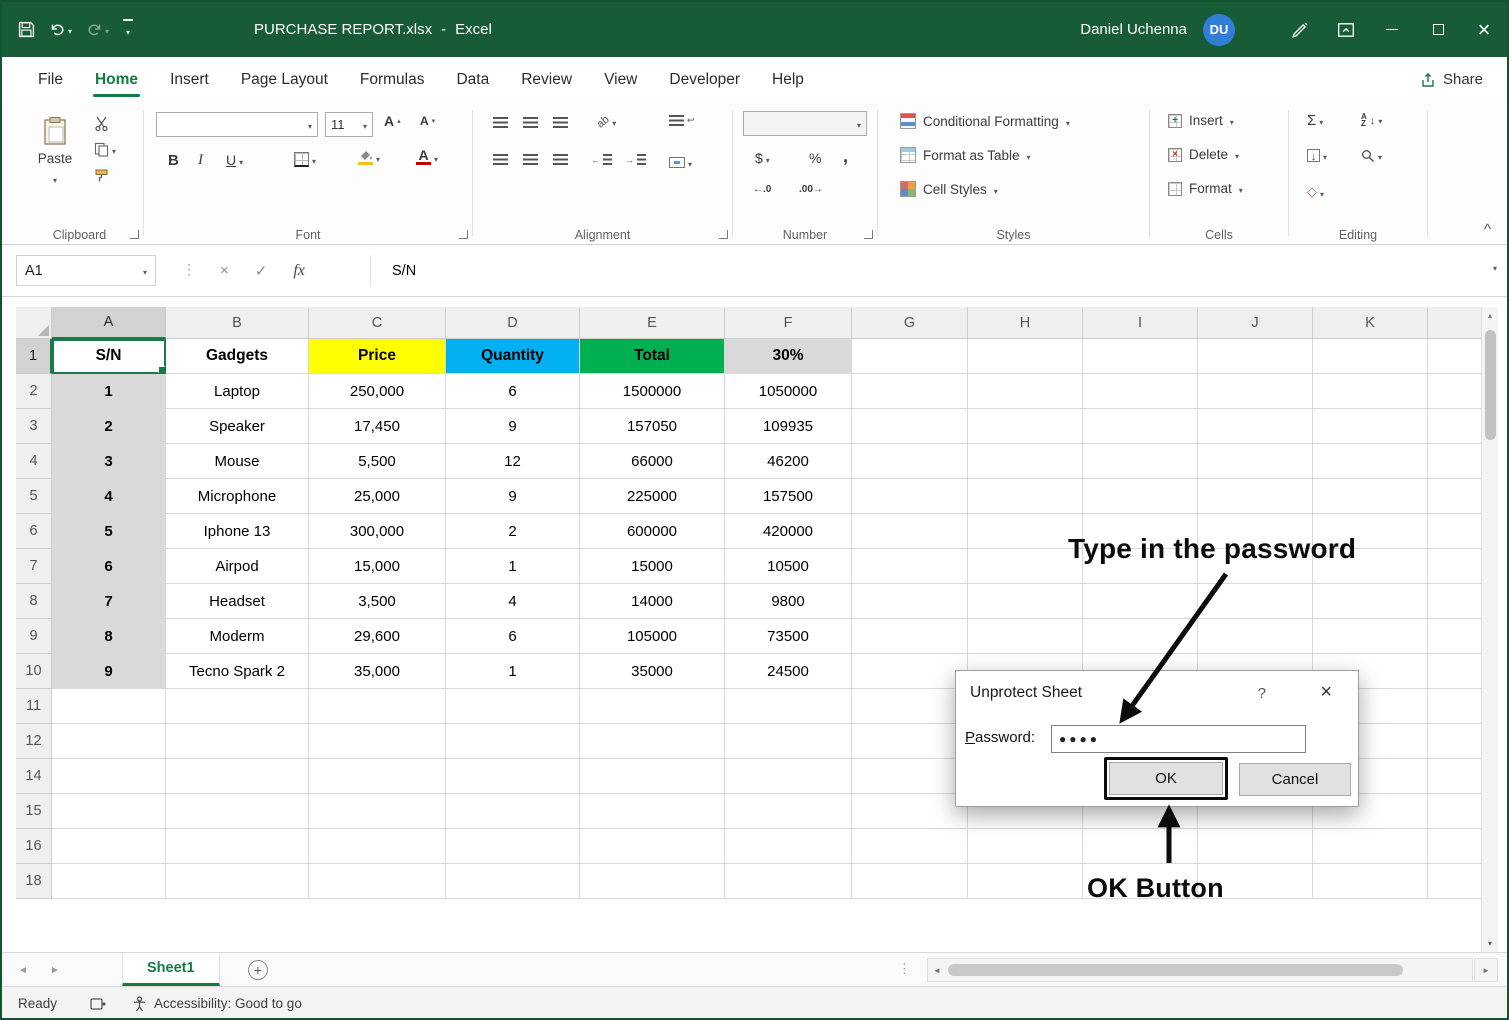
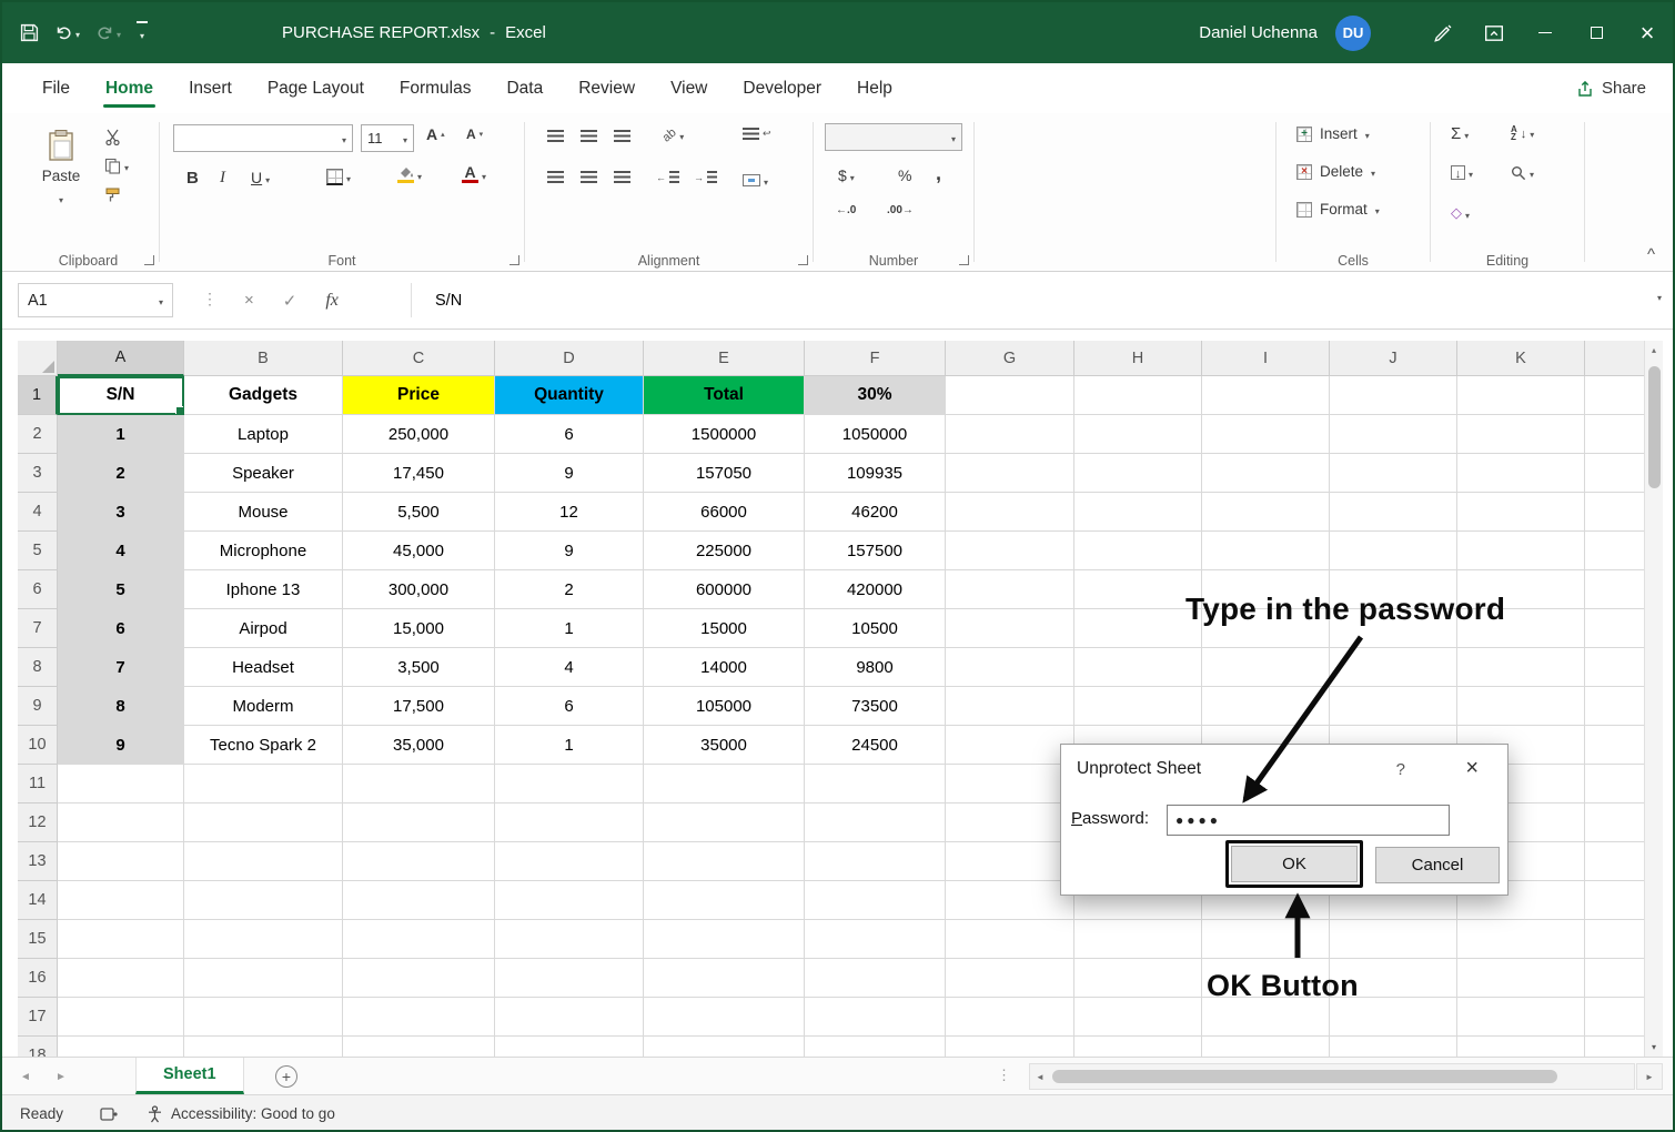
  PURCHASE REPORT.xlsx
  -
  Excel
  Daniel Uchenna
  DU
  File
  Home
  Insert
  Page Layout
  Formulas
  Data
  Review
  View
  Developer
  Help
  Share
  Paste
  Clipboard
  11
  A
  A
  A
  Font
  ↩
  ←
  →
  Alignment
  Number
- Conditional Formatting
- Format as Table
- Cell Styles
- Styles
  +
  Insert
  ×
  Delete
  Format
  Cells
  A
  Z
  Editing
  A1
  fx
  S/N
  A
  B
  C
  D
  E
  F
  G
  H
  I
  J
  K
  1
  S/N
  Gadgets
  Price
  Quantity
  Total
  30%
  2
  1
  Laptop
  250,000
  6
  1500000
  1050000
  3
  2
  Speaker
  17,450
  9
  157050
  109935
  4
  3
  Mouse
  5,500
  12
  66000
  46200
  5
  4
  Microphone
- 25,000
+ 45,000
  9
  225000
  157500
  6
  5
  Iphone 13
  300,000
  2
  600000
  420000
  7
  6
  Airpod
  15,000
  1
  15000
  10500
  8
  7
  Headset
  3,500
  4
  14000
  9800
  9
  8
  Moderm
- 29,600
+ 17,500
  6
  105000
  73500
  10
  9
  Tecno Spark 2
  35,000
  1
  35000
  24500
  11
  12
+ 13
  14
  15
  16
+ 17
  18
  Sheet1
  Ready
  Accessibility: Good to go
  Unprotect Sheet
  ?
  ×
  Password:
  ●●●●
  OK
  Cancel
  Type in the password
  OK Button
